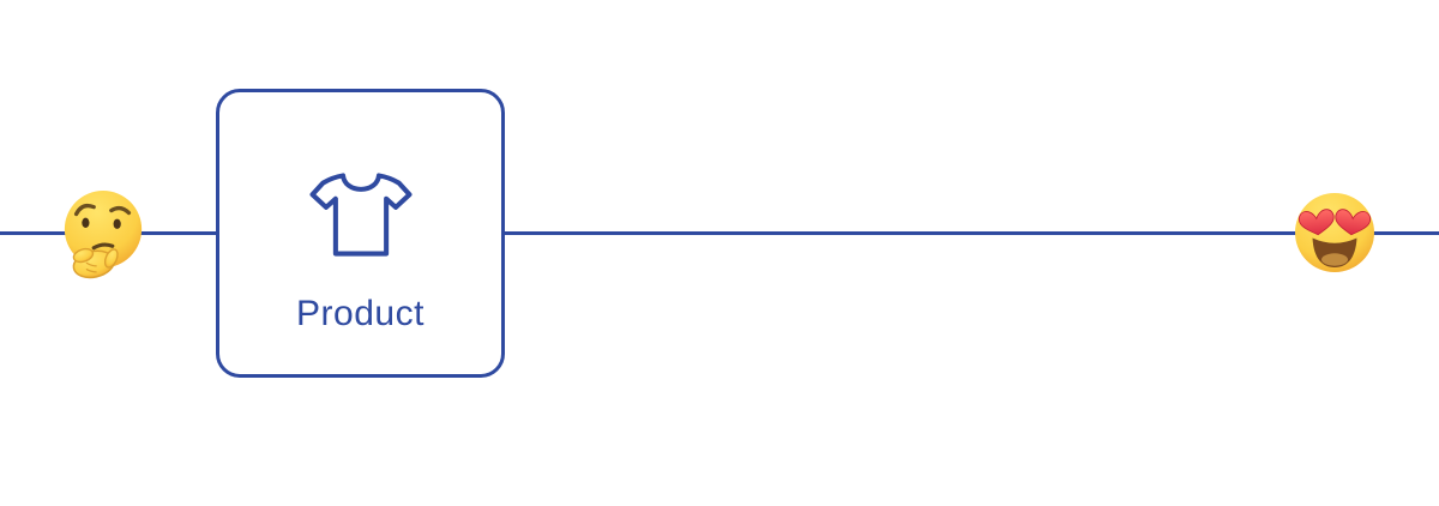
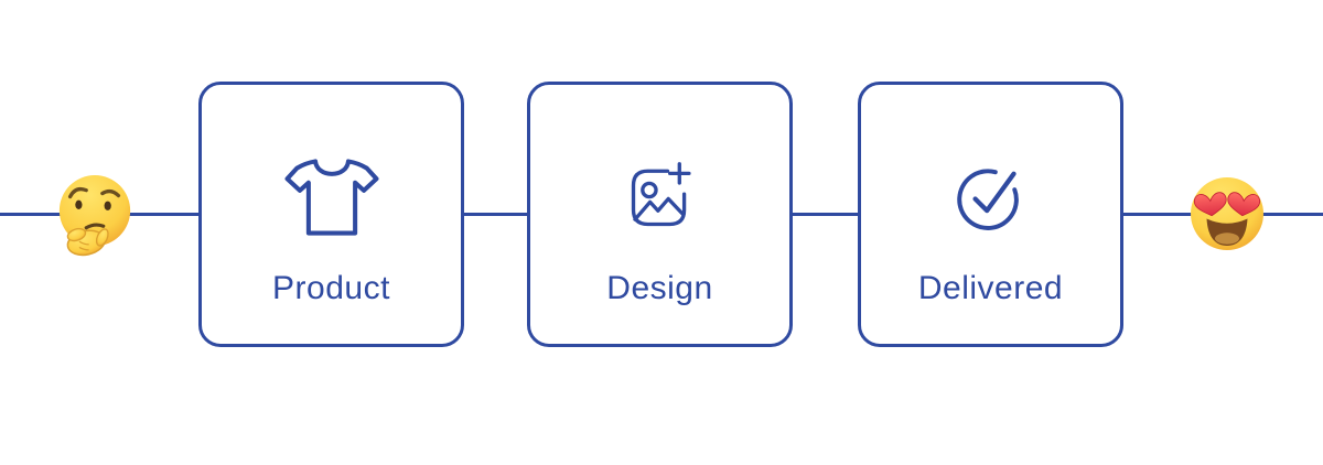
  Product
+ Design
+ Delivered
